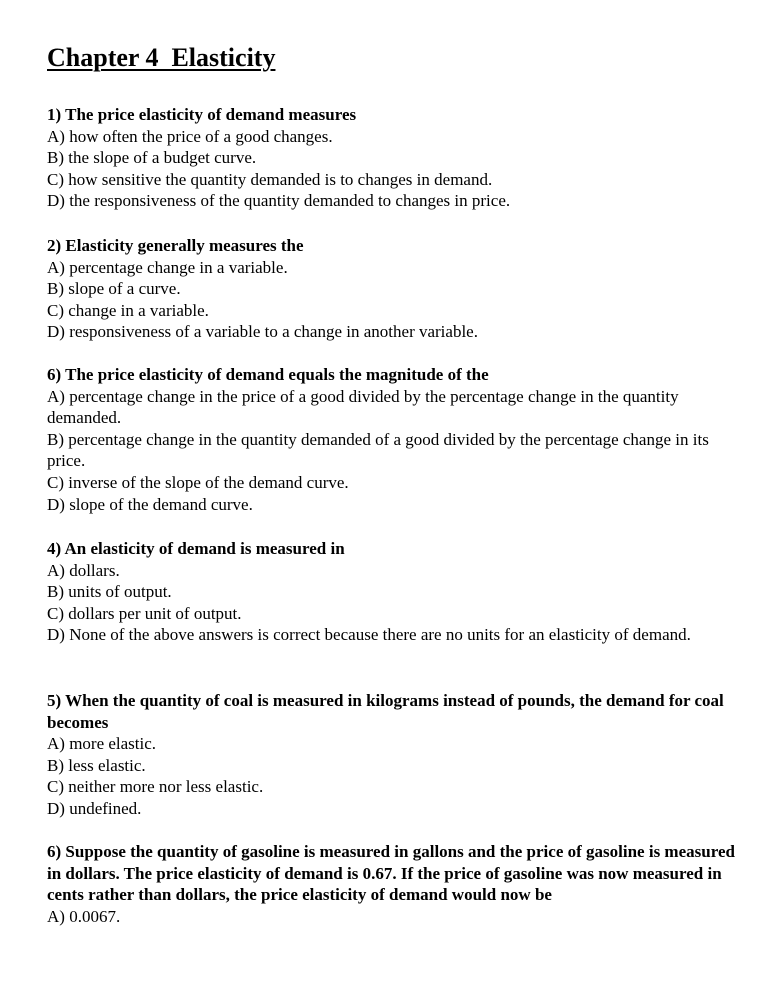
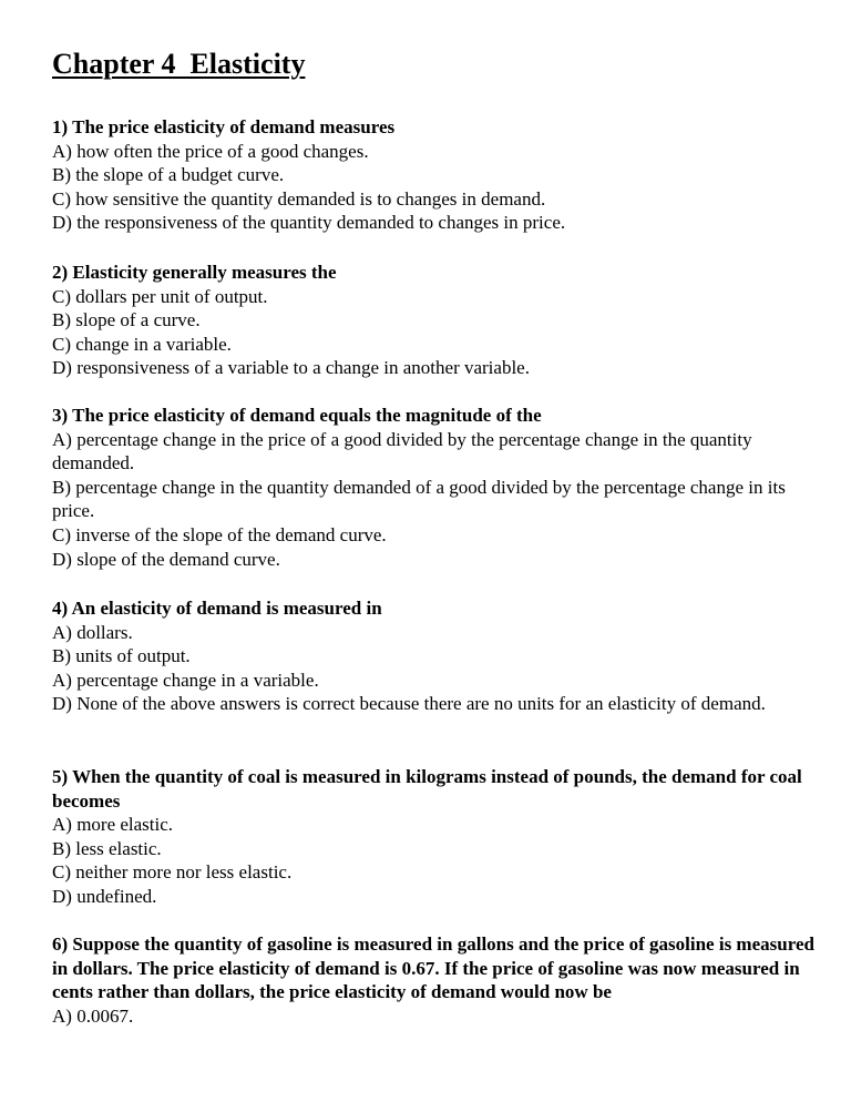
  Chapter 4 Elasticity
  1) The price elasticity of demand measures
  A) how often the price of a good changes.
  B) the slope of a budget curve.
  C) how sensitive the quantity demanded is to changes in demand.
  D) the responsiveness of the quantity demanded to changes in price.
  2) Elasticity generally measures the
- A) percentage change in a variable.
+ C) dollars per unit of output.
  B) slope of a curve.
  C) change in a variable.
  D) responsiveness of a variable to a change in another variable.
- 6) The price elasticity of demand equals the magnitude of the
+ 3) The price elasticity of demand equals the magnitude of the
  A) percentage change in the price of a good divided by the percentage change in the quantity demanded.
  B) percentage change in the quantity demanded of a good divided by the percentage change in its price.
  C) inverse of the slope of the demand curve.
  D) slope of the demand curve.
  4) An elasticity of demand is measured in
  A) dollars.
  B) units of output.
- C) dollars per unit of output.
+ A) percentage change in a variable.
  D) None of the above answers is correct because there are no units for an elasticity of demand.
  5) When the quantity of coal is measured in kilograms instead of pounds, the demand for coal becomes
  A) more elastic.
  B) less elastic.
  C) neither more nor less elastic.
  D) undefined.
  6) Suppose the quantity of gasoline is measured in gallons and the price of gasoline is measured in dollars. The price elasticity of demand is 0.67. If the price of gasoline was now measured in cents rather than dollars, the price elasticity of demand would now be
  A) 0.0067.
